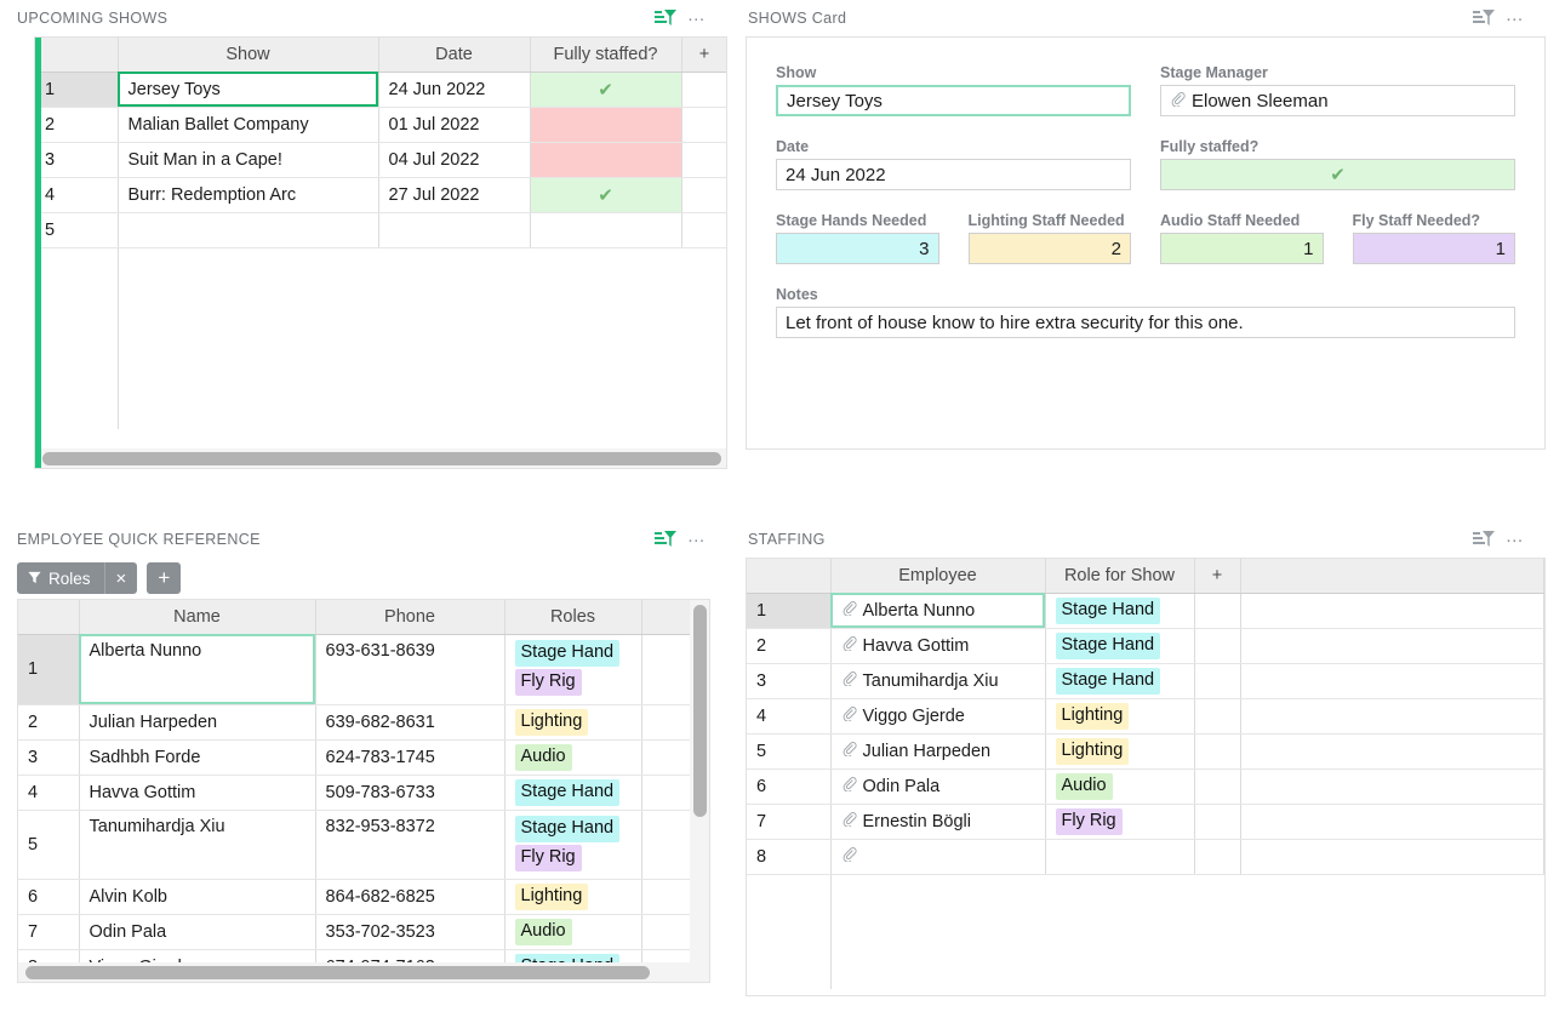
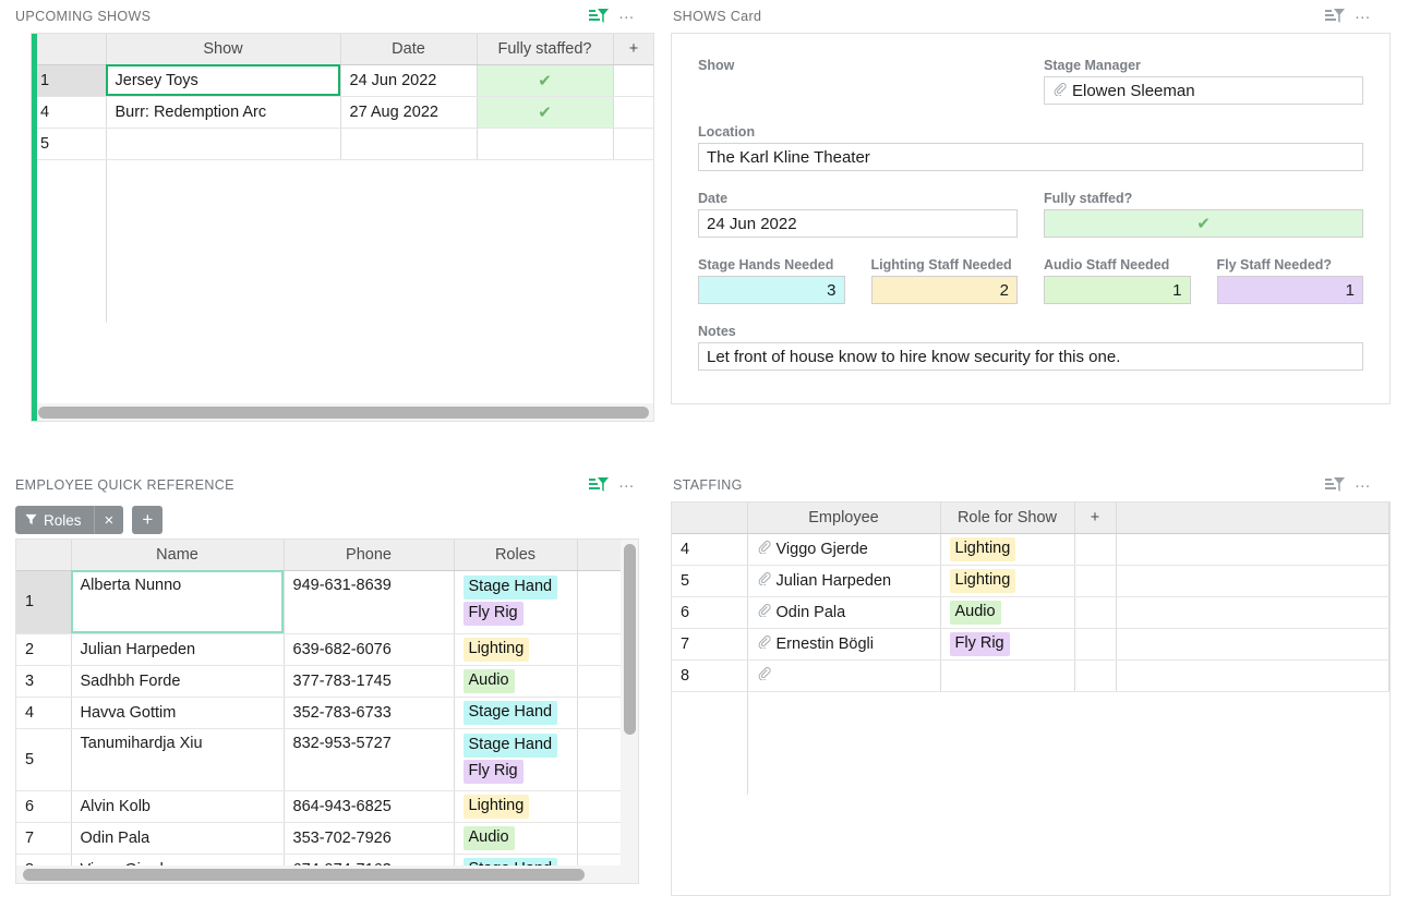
  UPCOMING SHOWS
  …
  	Show	Date	Fully staffed?	+
  1	Jersey Toys	24 Jun 2022	✔
- 2	Malian Ballet Company	01 Jul 2022
- 3	Suit Man in a Cape!	04 Jul 2022
- 4	Burr: Redemption Arc	27 Jul 2022	✔
+ 4	Burr: Redemption Arc	27 Aug 2022	✔
  5
  SHOWS Card
  …
  Show
- Jersey Toys
  Stage Manager
  Elowen Sleeman
+ Location
+ The Karl Kline Theater
  Date
  24 Jun 2022
  Fully staffed?
  ✔
  Stage Hands Needed
  3
  Lighting Staff Needed
  2
  Audio Staff Needed
  1
  Fly Staff Needed?
  1
  Notes
- Let front of house know to hire extra security for this one.
+ Let front of house know to hire know security for this one.
  EMPLOYEE QUICK REFERENCE
  …
  Roles
  ×
  +
  	Name	Phone	Roles
- 1	Alberta Nunno	693-631-8639	Stage Hand Fly Rig
+ 1	Alberta Nunno	949-631-8639	Stage Hand Fly Rig
- 2	Julian Harpeden	639-682-8631	Lighting
+ 2	Julian Harpeden	639-682-6076	Lighting
- 3	Sadhbh Forde	624-783-1745	Audio
+ 3	Sadhbh Forde	377-783-1745	Audio
- 4	Havva Gottim	509-783-6733	Stage Hand
+ 4	Havva Gottim	352-783-6733	Stage Hand
- 5	Tanumihardja Xiu	832-953-8372	Stage Hand Fly Rig
+ 5	Tanumihardja Xiu	832-953-5727	Stage Hand Fly Rig
- 6	Alvin Kolb	864-682-6825	Lighting
+ 6	Alvin Kolb	864-943-6825	Lighting
- 7	Odin Pala	353-702-3523	Audio
+ 7	Odin Pala	353-702-7926	Audio
  STAFFING
  …
  	Employee	Role for Show	+
- 1	Alberta Nunno	Stage Hand
- 2	Havva Gottim	Stage Hand
- 3	Tanumihardja Xiu	Stage Hand
  4	Viggo Gjerde	Lighting
  5	Julian Harpeden	Lighting
  6	Odin Pala	Audio
  7	Ernestin Bögli	Fly Rig
  8
